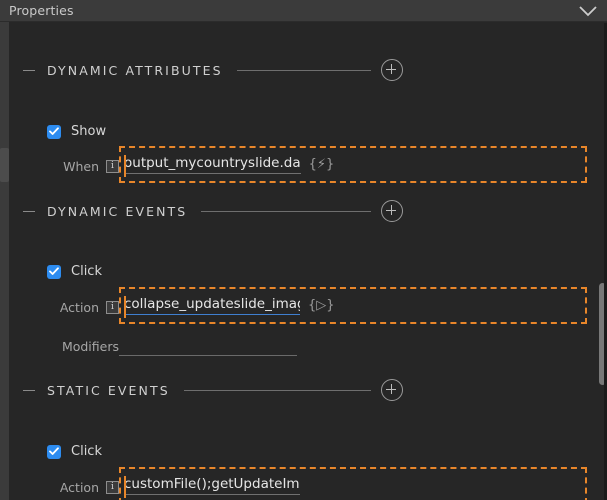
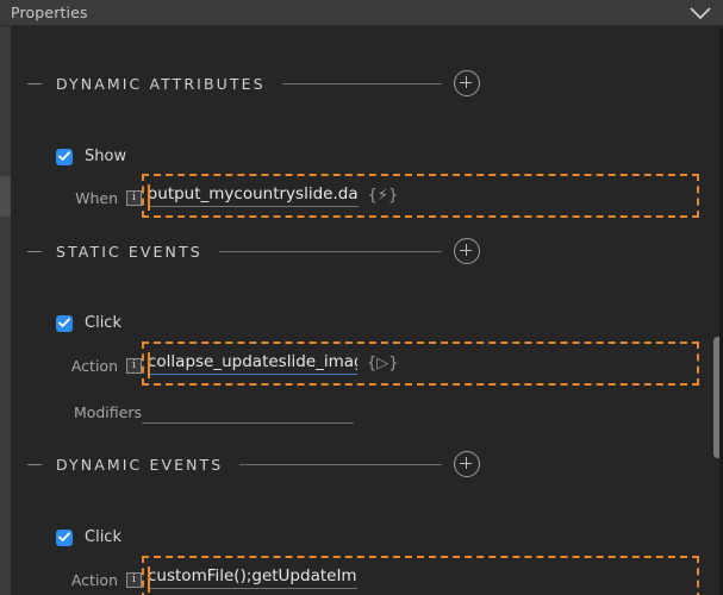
  Properties
  DYNAMIC ATTRIBUTES
  Show
  When
  i
  output_mycountryslide.da
  {⚡}
- DYNAMIC EVENTS
+ STATIC EVENTS
  Click
  Action
  i
  collapse_updateslide_ima
  {▷}
  Modifiers
- STATIC EVENTS
+ DYNAMIC EVENTS
  Click
  Action
  i
  customFile();getUpdateIm
